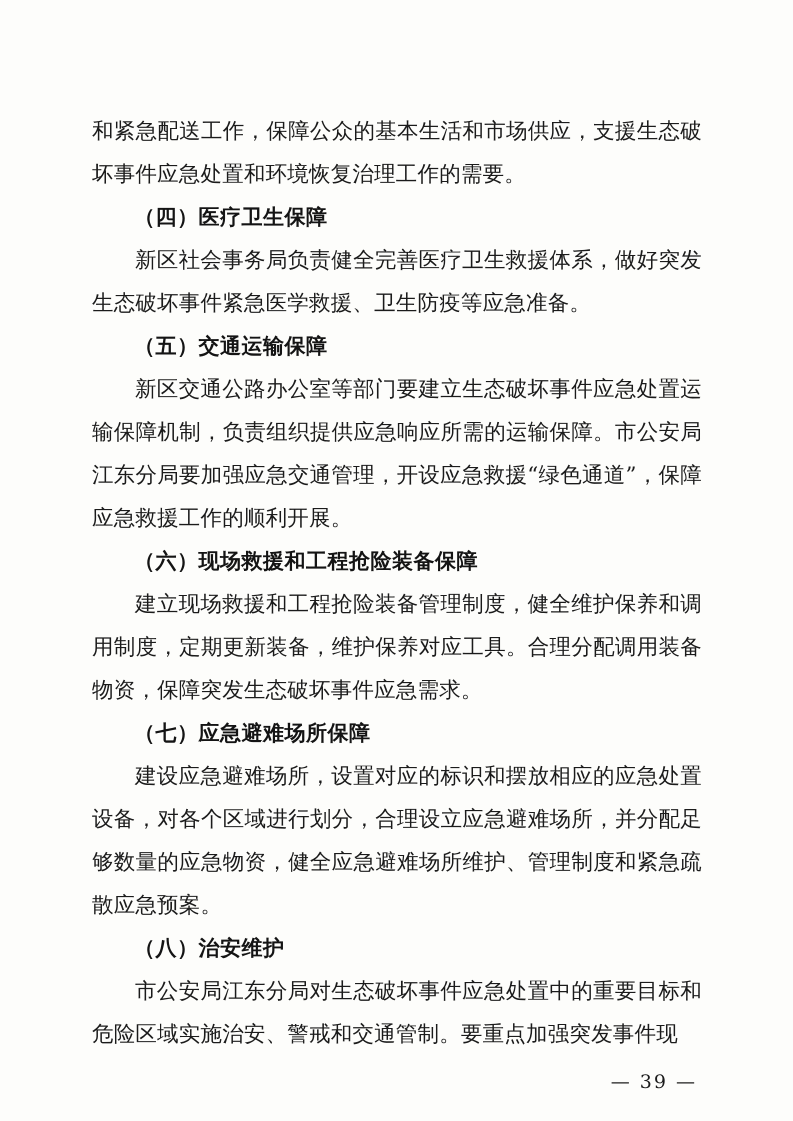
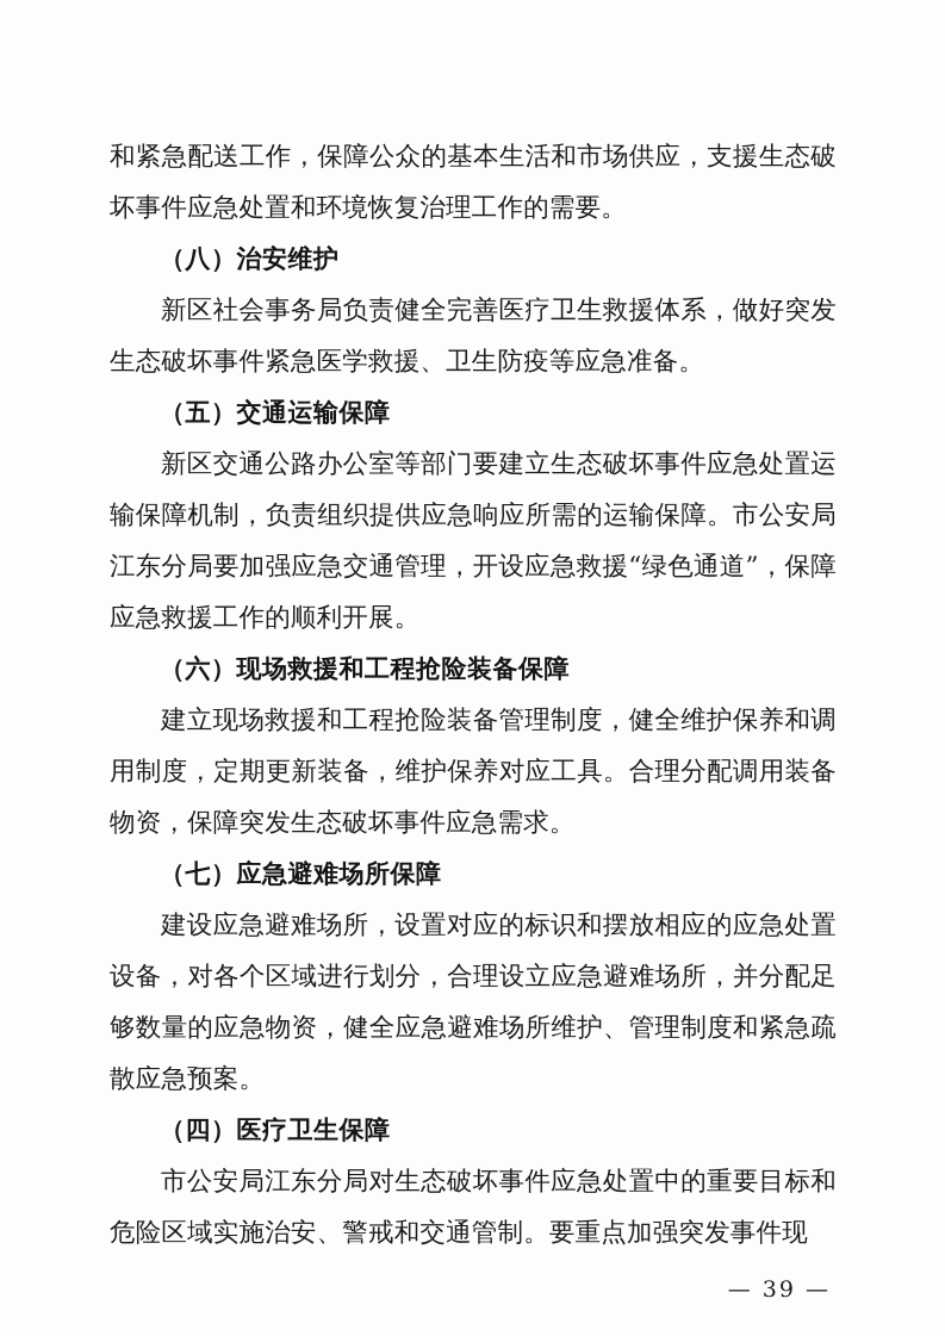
  和紧急配送工作，保障公众的基本生活和市场供应，支援生态破坏事件应急处置和环境恢复治理工作的需要。
- （四）医疗卫生保障
+ （八）治安维护
  新区社会事务局负责健全完善医疗卫生救援体系，做好突发生态破坏事件紧急医学救援、卫生防疫等应急准备。
  （五）交通运输保障
  新区交通公路办公室等部门要建立生态破坏事件应急处置运输保障机制，负责组织提供应急响应所需的运输保障。市公安局江东分局要加强应急交通管理，开设应急救援“绿色通道”，保障应急救援工作的顺利开展。
  （六）现场救援和工程抢险装备保障
  建立现场救援和工程抢险装备管理制度，健全维护保养和调用制度，定期更新装备，维护保养对应工具。合理分配调用装备物资，保障突发生态破坏事件应急需求。
  （七）应急避难场所保障
  建设应急避难场所，设置对应的标识和摆放相应的应急处置设备，对各个区域进行划分，合理设立应急避难场所，并分配足够数量的应急物资，健全应急避难场所维护、管理制度和紧急疏散应急预案。
- （八）治安维护
+ （四）医疗卫生保障
  市公安局江东分局对生态破坏事件应急处置中的重要目标和危险区域实施治安、警戒和交通管制。要重点加强突发事件现
  — 39 —
